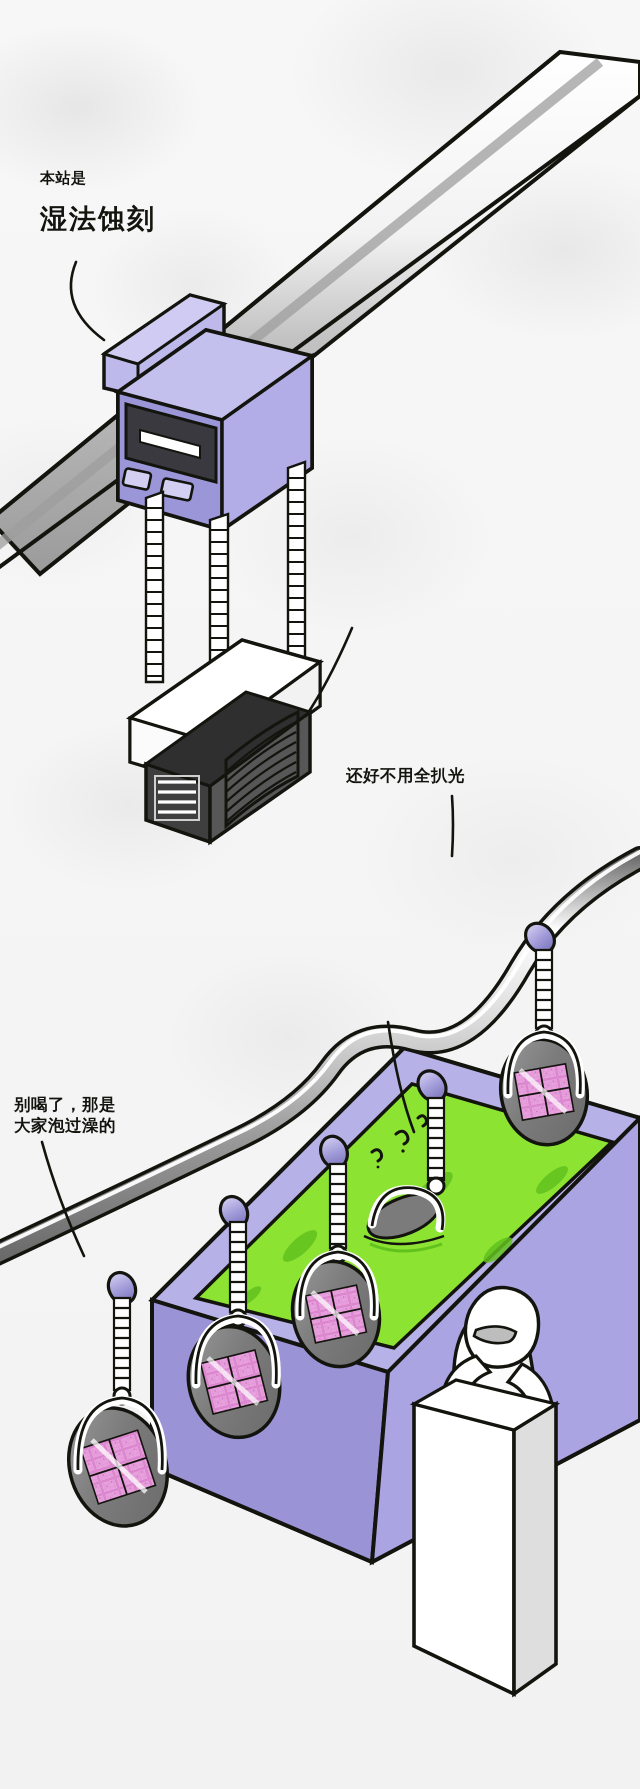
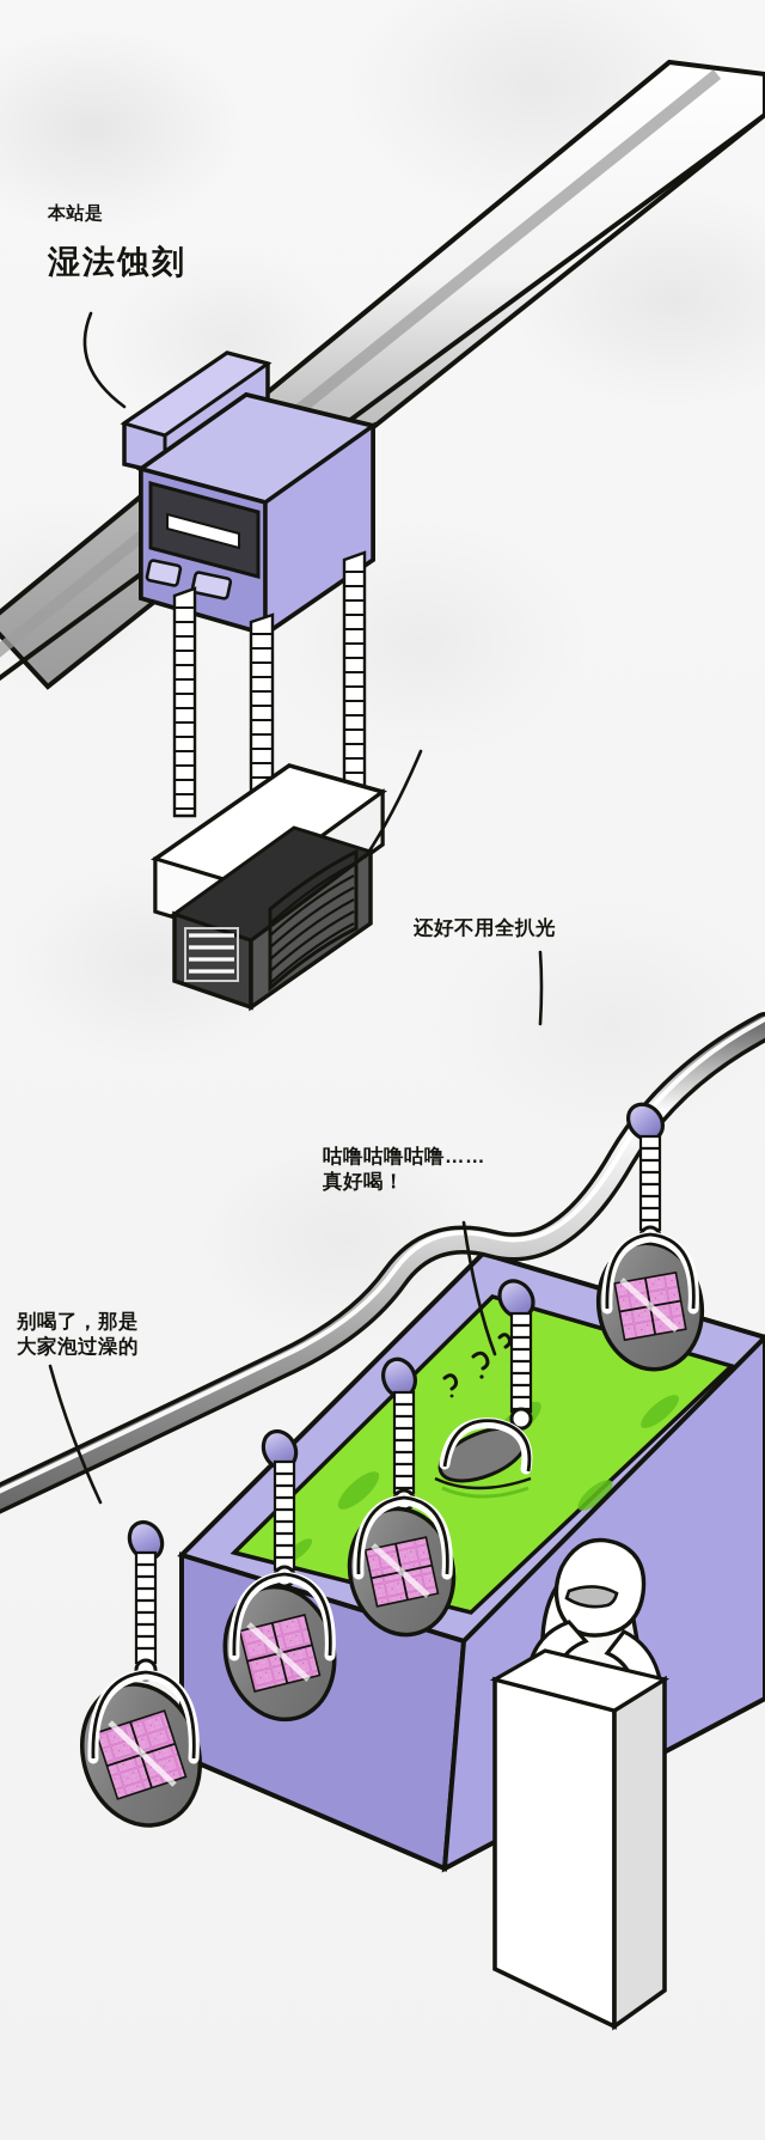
  本站是
  湿法蚀刻
  还好不用全扒光
+ 咕噜咕噜咕噜……
+ 真好喝！
  别喝了，那是
  大家泡过澡的
